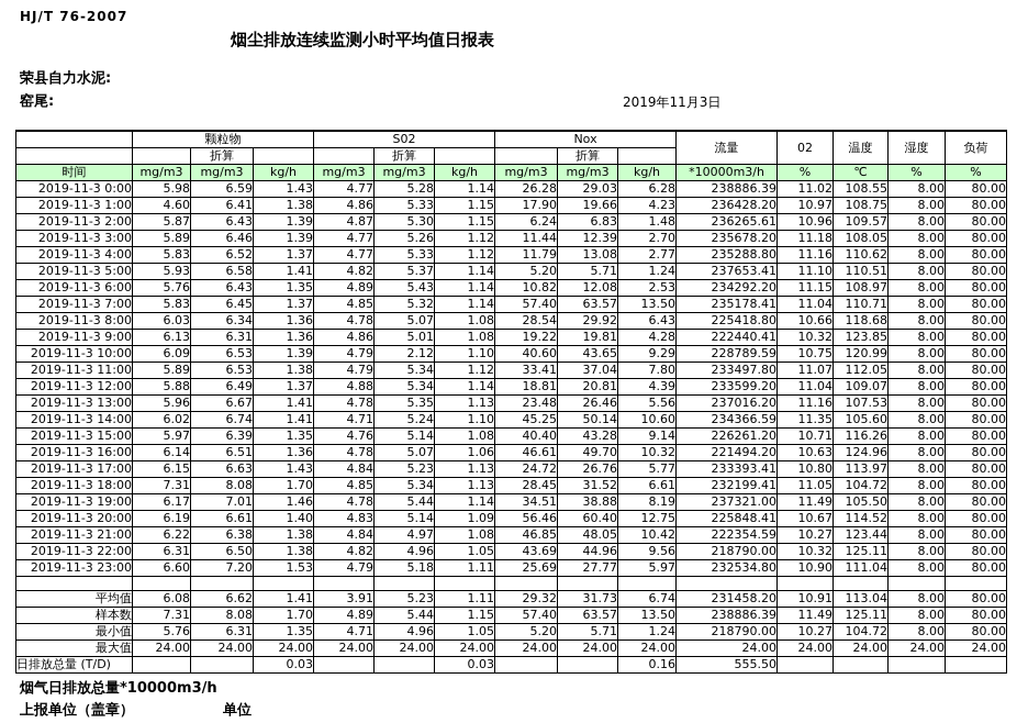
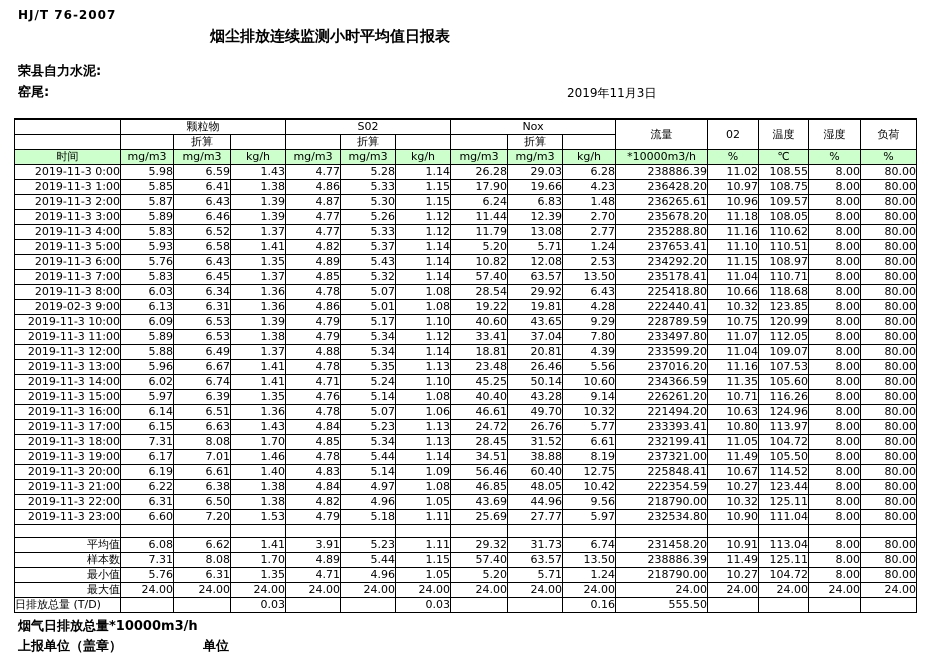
  HJ/T 76-2007
  烟尘排放连续监测小时平均值日报表
  荣县自力水泥:
  窑尾:
  2019年11月3日
  	颗粒物	S02	Nox	流量	02	温度	湿度	负荷
  		折算			折算			折算
  时间	mg/m3	mg/m3	kg/h	mg/m3	mg/m3	kg/h	mg/m3	mg/m3	kg/h	*10000m3/h	%	℃	%	%
  2019-11-3 0:00	5.98	6.59	1.43	4.77	5.28	1.14	26.28	29.03	6.28	238886.39	11.02	108.55	8.00	80.00
- 2019-11-3 1:00	4.60	6.41	1.38	4.86	5.33	1.15	17.90	19.66	4.23	236428.20	10.97	108.75	8.00	80.00
+ 2019-11-3 1:00	5.85	6.41	1.38	4.86	5.33	1.15	17.90	19.66	4.23	236428.20	10.97	108.75	8.00	80.00
  2019-11-3 2:00	5.87	6.43	1.39	4.87	5.30	1.15	6.24	6.83	1.48	236265.61	10.96	109.57	8.00	80.00
  2019-11-3 3:00	5.89	6.46	1.39	4.77	5.26	1.12	11.44	12.39	2.70	235678.20	11.18	108.05	8.00	80.00
  2019-11-3 4:00	5.83	6.52	1.37	4.77	5.33	1.12	11.79	13.08	2.77	235288.80	11.16	110.62	8.00	80.00
  2019-11-3 5:00	5.93	6.58	1.41	4.82	5.37	1.14	5.20	5.71	1.24	237653.41	11.10	110.51	8.00	80.00
  2019-11-3 6:00	5.76	6.43	1.35	4.89	5.43	1.14	10.82	12.08	2.53	234292.20	11.15	108.97	8.00	80.00
  2019-11-3 7:00	5.83	6.45	1.37	4.85	5.32	1.14	57.40	63.57	13.50	235178.41	11.04	110.71	8.00	80.00
  2019-11-3 8:00	6.03	6.34	1.36	4.78	5.07	1.08	28.54	29.92	6.43	225418.80	10.66	118.68	8.00	80.00
- 2019-11-3 9:00	6.13	6.31	1.36	4.86	5.01	1.08	19.22	19.81	4.28	222440.41	10.32	123.85	8.00	80.00
+ 2019-02-3 9:00	6.13	6.31	1.36	4.86	5.01	1.08	19.22	19.81	4.28	222440.41	10.32	123.85	8.00	80.00
- 2019-11-3 10:00	6.09	6.53	1.39	4.79	2.12	1.10	40.60	43.65	9.29	228789.59	10.75	120.99	8.00	80.00
+ 2019-11-3 10:00	6.09	6.53	1.39	4.79	5.17	1.10	40.60	43.65	9.29	228789.59	10.75	120.99	8.00	80.00
  2019-11-3 11:00	5.89	6.53	1.38	4.79	5.34	1.12	33.41	37.04	7.80	233497.80	11.07	112.05	8.00	80.00
  2019-11-3 12:00	5.88	6.49	1.37	4.88	5.34	1.14	18.81	20.81	4.39	233599.20	11.04	109.07	8.00	80.00
  2019-11-3 13:00	5.96	6.67	1.41	4.78	5.35	1.13	23.48	26.46	5.56	237016.20	11.16	107.53	8.00	80.00
  2019-11-3 14:00	6.02	6.74	1.41	4.71	5.24	1.10	45.25	50.14	10.60	234366.59	11.35	105.60	8.00	80.00
  2019-11-3 15:00	5.97	6.39	1.35	4.76	5.14	1.08	40.40	43.28	9.14	226261.20	10.71	116.26	8.00	80.00
  2019-11-3 16:00	6.14	6.51	1.36	4.78	5.07	1.06	46.61	49.70	10.32	221494.20	10.63	124.96	8.00	80.00
  2019-11-3 17:00	6.15	6.63	1.43	4.84	5.23	1.13	24.72	26.76	5.77	233393.41	10.80	113.97	8.00	80.00
  2019-11-3 18:00	7.31	8.08	1.70	4.85	5.34	1.13	28.45	31.52	6.61	232199.41	11.05	104.72	8.00	80.00
  2019-11-3 19:00	6.17	7.01	1.46	4.78	5.44	1.14	34.51	38.88	8.19	237321.00	11.49	105.50	8.00	80.00
  2019-11-3 20:00	6.19	6.61	1.40	4.83	5.14	1.09	56.46	60.40	12.75	225848.41	10.67	114.52	8.00	80.00
  2019-11-3 21:00	6.22	6.38	1.38	4.84	4.97	1.08	46.85	48.05	10.42	222354.59	10.27	123.44	8.00	80.00
  2019-11-3 22:00	6.31	6.50	1.38	4.82	4.96	1.05	43.69	44.96	9.56	218790.00	10.32	125.11	8.00	80.00
  2019-11-3 23:00	6.60	7.20	1.53	4.79	5.18	1.11	25.69	27.77	5.97	232534.80	10.90	111.04	8.00	80.00
  平均值	6.08	6.62	1.41	3.91	5.23	1.11	29.32	31.73	6.74	231458.20	10.91	113.04	8.00	80.00
  样本数	7.31	8.08	1.70	4.89	5.44	1.15	57.40	63.57	13.50	238886.39	11.49	125.11	8.00	80.00
  最小值	5.76	6.31	1.35	4.71	4.96	1.05	5.20	5.71	1.24	218790.00	10.27	104.72	8.00	80.00
  最大值	24.00	24.00	24.00	24.00	24.00	24.00	24.00	24.00	24.00	24.00	24.00	24.00	24.00	24.00
  日排放总量 (T/D)			0.03			0.03			0.16	555.50
  烟气日排放总量*10000m3/h
  上报单位（盖章）
  单位
